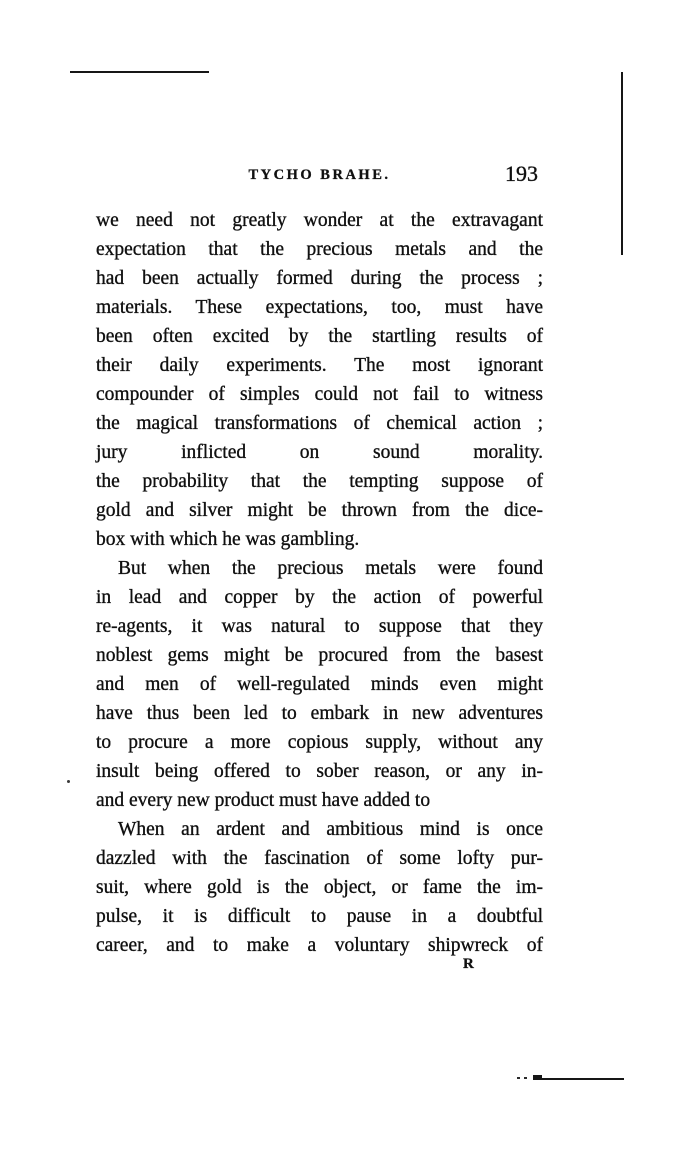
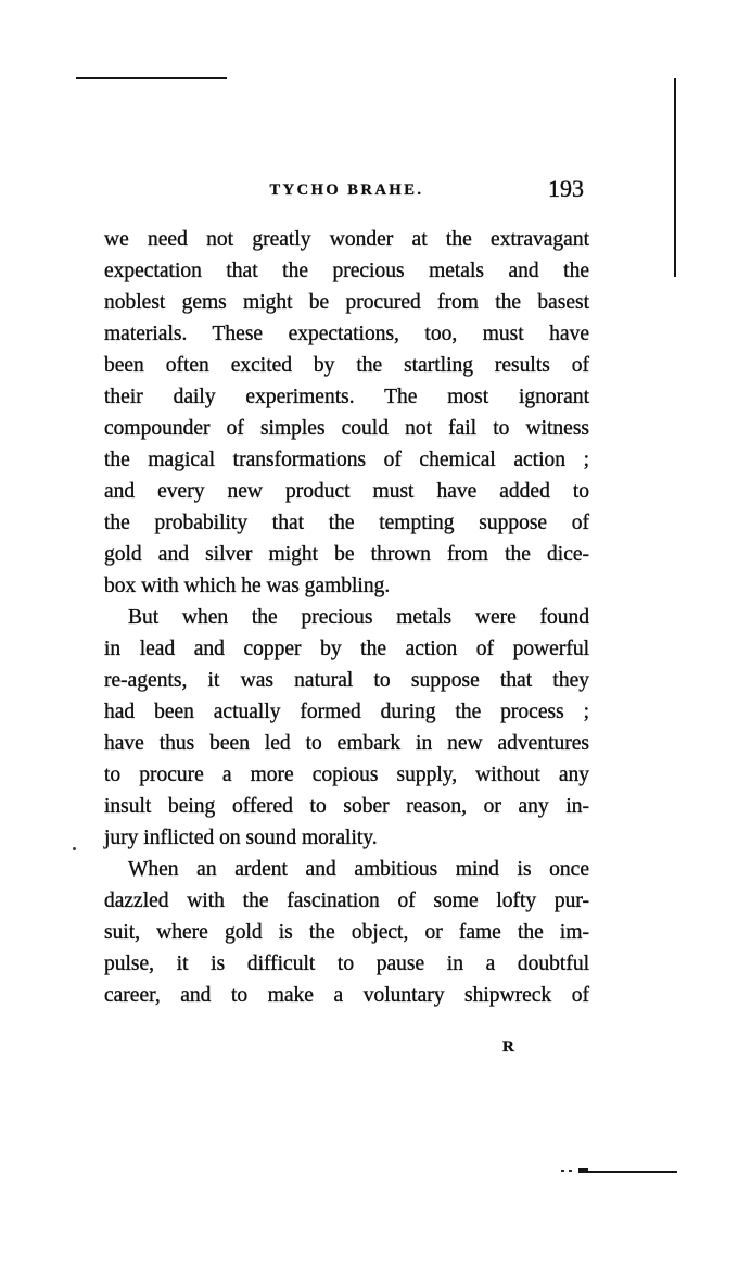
  TYCHO BRAHE.
  193
  we need not greatly wonder at the extravagant
  expectation that the precious metals and the
- had been actually formed during the process ;
+ noblest gems might be procured from the basest
  materials. These expectations, too, must have
  been often excited by the startling results of
  their daily experiments. The most ignorant
  compounder of simples could not fail to witness
  the magical transformations of chemical action ;
- jury inflicted on sound morality.
+ and every new product must have added to
  the probability that the tempting suppose of
  gold and silver might be thrown from the dice-
  box with which he was gambling.
  But when the precious metals were found
  in lead and copper by the action of powerful
  re-agents, it was natural to suppose that they
- noblest gems might be procured from the basest
+ had been actually formed during the process ;
- and men of well-regulated minds even might
  have thus been led to embark in new adventures
  to procure a more copious supply, without any
  insult being offered to sober reason, or any in-
- and every new product must have added to
+ jury inflicted on sound morality.
  When an ardent and ambitious mind is once
  dazzled with the fascination of some lofty pur-
  suit, where gold is the object, or fame the im-
  pulse, it is difficult to pause in a doubtful
  career, and to make a voluntary shipwreck of
  R
